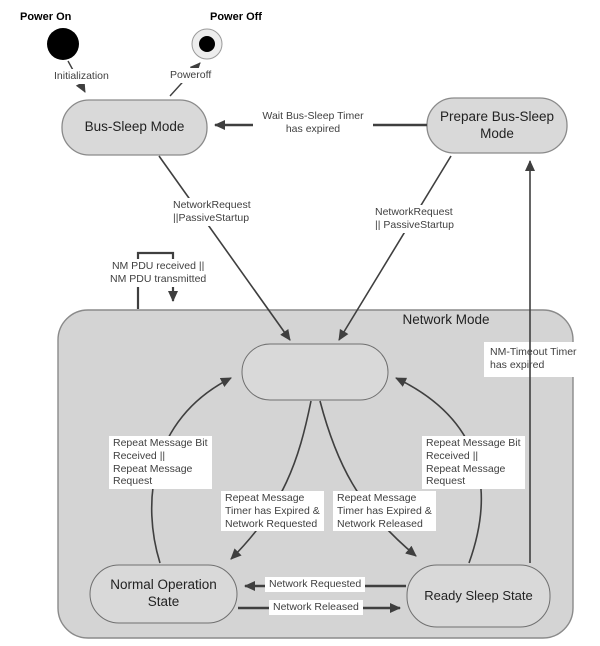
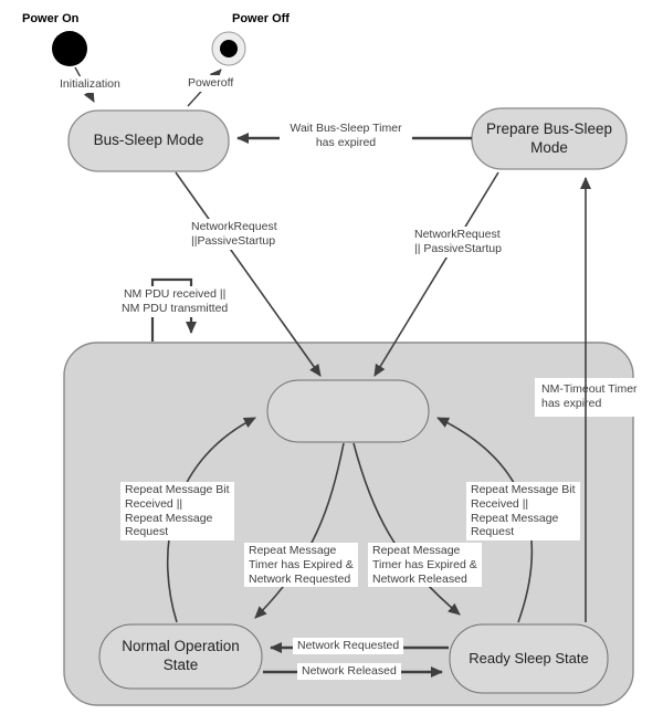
  Power On
  Power Off
  Bus-Sleep Mode
  Prepare Bus-Sleep
  Mode
- Network Mode
  Normal Operation
  State
  Ready Sleep State
  Initialization
  Poweroff
  Wait Bus-Sleep Timer
  has expired
  NetworkRequest
  ||PassiveStartup
  NetworkRequest
  || PassiveStartup
  NM PDU received ||
  NM PDU transmitted
  NM-Timeout Timer
  has expired
  Repeat Message Bit
  Received ||
  Repeat Message
  Request
  Repeat Message Bit
  Received ||
  Repeat Message
  Request
  Repeat Message
  Timer has Expired &
  Network Requested
  Repeat Message
  Timer has Expired &
  Network Released
  Network Requested
  Network Released
